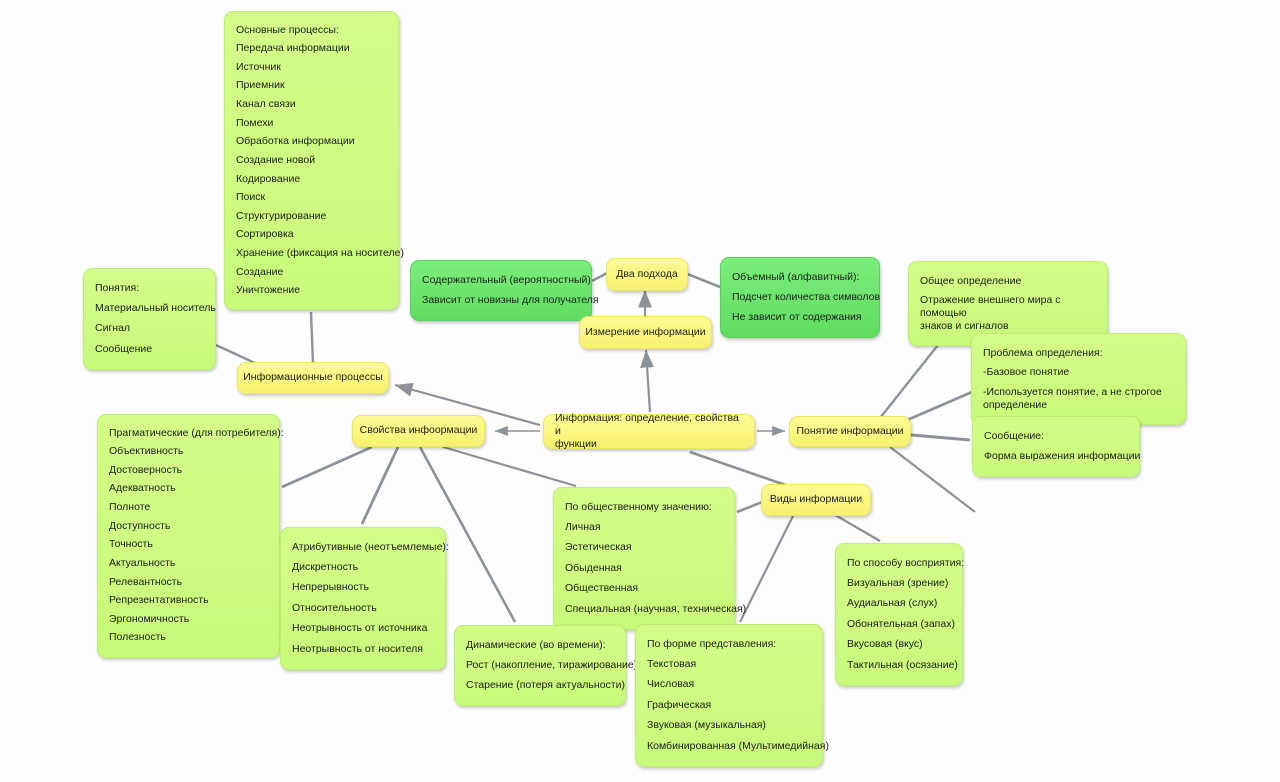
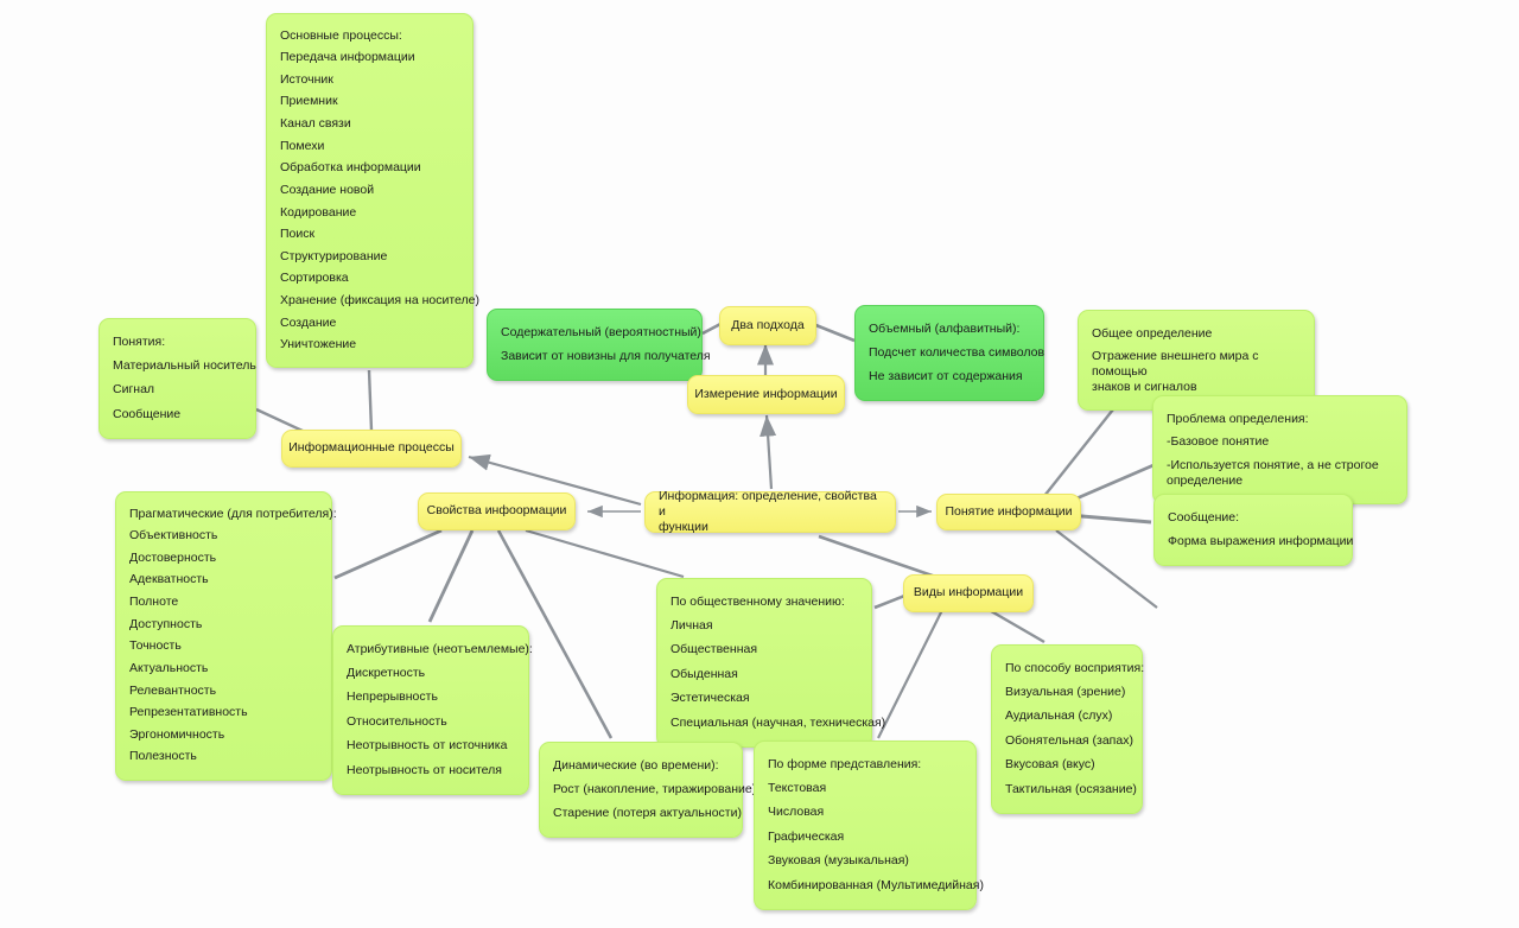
  Основные процессы:
  Передача информации
  Источник
  Приемник
  Канал связи
  Помехи
  Обработка информации
  Создание новой
  Кодирование
  Поиск
  Структурирование
  Сортировка
  Хранение (фиксация на носителе)
  Создание
  Уничтожение
  Понятия:
  Материальный носитель
  Сигнал
  Сообщение
  Содержательный (вероятностный)
  Зависит от новизны для получателя
  Два подхода
  Объемный (алфавитный):
  Подсчет количества символов
  Не зависит от содержания
  Общее определение
  Отражение внешнего мира с помощью
  знаков и сигналов
  Измерение информации
  Проблема определения:
  -Базовое понятие
  -Используется понятие, а не строгое
  определение
  Информационные процессы
  Сообщение:
  Форма выражения информации
  Свойства инфоормации
  Информация: определение, свойства и
  функции
  Понятие информации
  Прагматические (для потребителя):
  Объективность
  Достоверность
  Адекватность
  Полноте
  Доступность
  Точность
  Актуальность
  Релевантность
  Репрезентативность
  Эргономичность
  Полезность
  По общественному значению:
  Личная
- Эстетическая
+ Общественная
  Обыденная
- Общественная
+ Эстетическая
  Специальная (научная, техническая)
  Виды информации
  Атрибутивные (неотъемлемые):
  Дискретность
  Непрерывность
  Относительность
  Неотрывность от источника
  Неотрывность от носителя
  По способу восприятия:
  Визуальная (зрение)
  Аудиальная (слух)
  Обонятельная (запах)
  Вкусовая (вкус)
  Тактильная (осязание)
  Динамические (во времени):
  Рост (накопление, тиражирование
  Старение (потеря актуальности)
  По форме представления:
  Текстовая
  Числовая
  Графическая
  Звуковая (музыкальная)
  Комбинированная (Мультимедийная)
